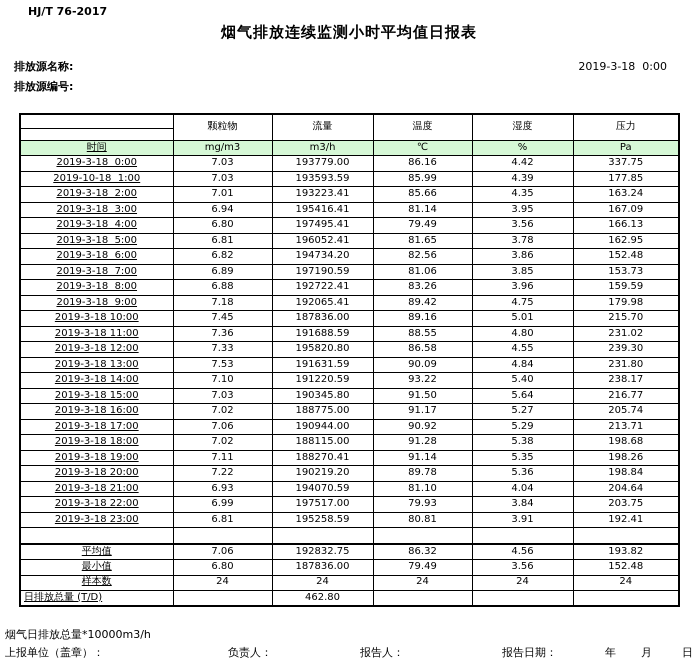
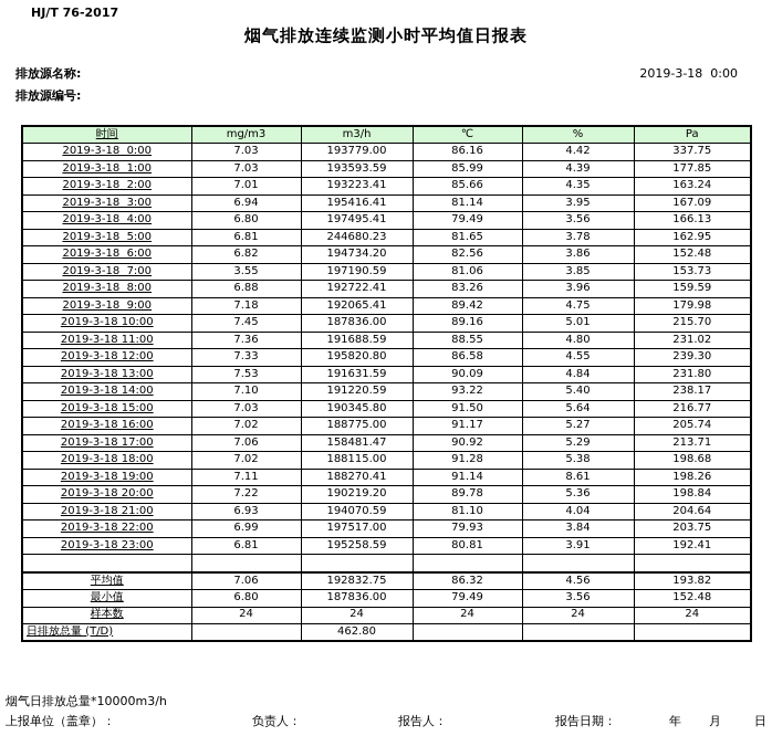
  HJ/T 76-2017
  烟气排放连续监测小时平均值日报表
  排放源名称:
  排放源编号:
  2019-3-18 0:00
- 	颗粒物	流量	温度	湿度	压力
  时间	mg/m3	m3/h	℃	%	Pa
  2019-3-18 0:00	7.03	193779.00	86.16	4.42	337.75
- 2019-10-18 1:00	7.03	193593.59	85.99	4.39	177.85
+ 2019-3-18 1:00	7.03	193593.59	85.99	4.39	177.85
  2019-3-18 2:00	7.01	193223.41	85.66	4.35	163.24
  2019-3-18 3:00	6.94	195416.41	81.14	3.95	167.09
  2019-3-18 4:00	6.80	197495.41	79.49	3.56	166.13
- 2019-3-18 5:00	6.81	196052.41	81.65	3.78	162.95
+ 2019-3-18 5:00	6.81	244680.23	81.65	3.78	162.95
  2019-3-18 6:00	6.82	194734.20	82.56	3.86	152.48
- 2019-3-18 7:00	6.89	197190.59	81.06	3.85	153.73
+ 2019-3-18 7:00	3.55	197190.59	81.06	3.85	153.73
  2019-3-18 8:00	6.88	192722.41	83.26	3.96	159.59
  2019-3-18 9:00	7.18	192065.41	89.42	4.75	179.98
  2019-3-18 10:00	7.45	187836.00	89.16	5.01	215.70
  2019-3-18 11:00	7.36	191688.59	88.55	4.80	231.02
  2019-3-18 12:00	7.33	195820.80	86.58	4.55	239.30
  2019-3-18 13:00	7.53	191631.59	90.09	4.84	231.80
  2019-3-18 14:00	7.10	191220.59	93.22	5.40	238.17
  2019-3-18 15:00	7.03	190345.80	91.50	5.64	216.77
  2019-3-18 16:00	7.02	188775.00	91.17	5.27	205.74
- 2019-3-18 17:00	7.06	190944.00	90.92	5.29	213.71
+ 2019-3-18 17:00	7.06	158481.47	90.92	5.29	213.71
  2019-3-18 18:00	7.02	188115.00	91.28	5.38	198.68
- 2019-3-18 19:00	7.11	188270.41	91.14	5.35	198.26
+ 2019-3-18 19:00	7.11	188270.41	91.14	8.61	198.26
  2019-3-18 20:00	7.22	190219.20	89.78	5.36	198.84
  2019-3-18 21:00	6.93	194070.59	81.10	4.04	204.64
  2019-3-18 22:00	6.99	197517.00	79.93	3.84	203.75
  2019-3-18 23:00	6.81	195258.59	80.81	3.91	192.41
  平均值	7.06	192832.75	86.32	4.56	193.82
  最小值	6.80	187836.00	79.49	3.56	152.48
  样本数	24	24	24	24	24
  日排放总量 (T/D)		462.80
  烟气日排放总量*10000m3/h
  上报单位（盖章）：
  负责人：
  报告人：
  报告日期：
  年
  月
  日
